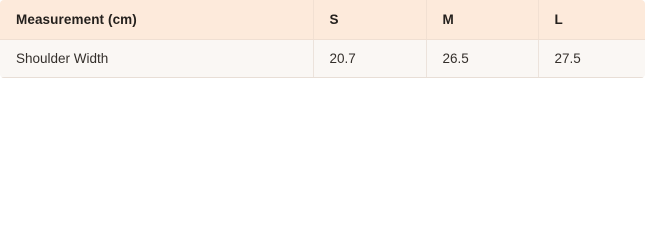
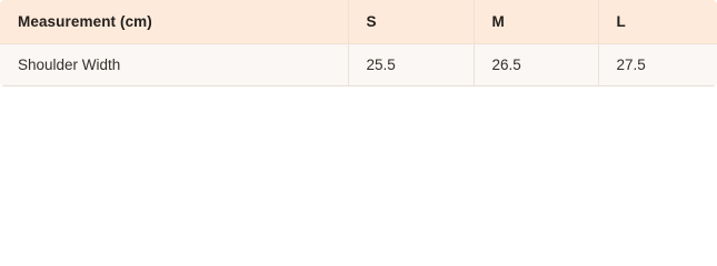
  Measurement (cm)	S	M	L
- Shoulder Width	20.7	26.5	27.5
+ Shoulder Width	25.5	26.5	27.5
